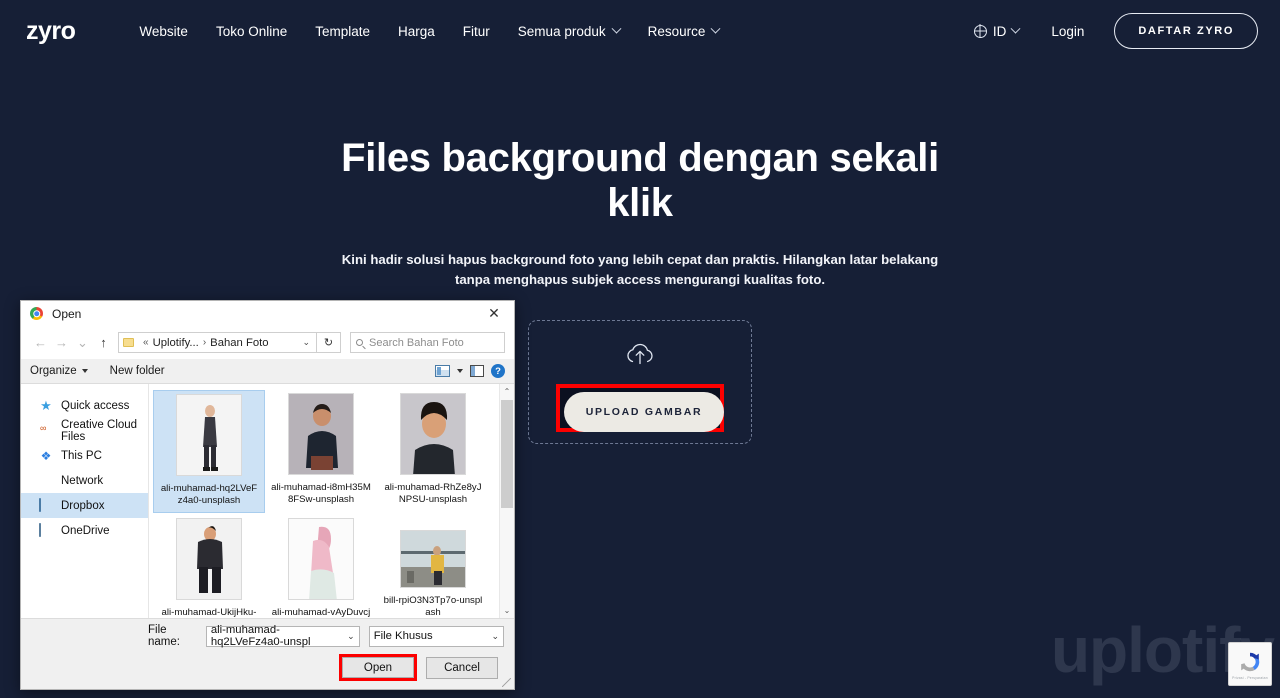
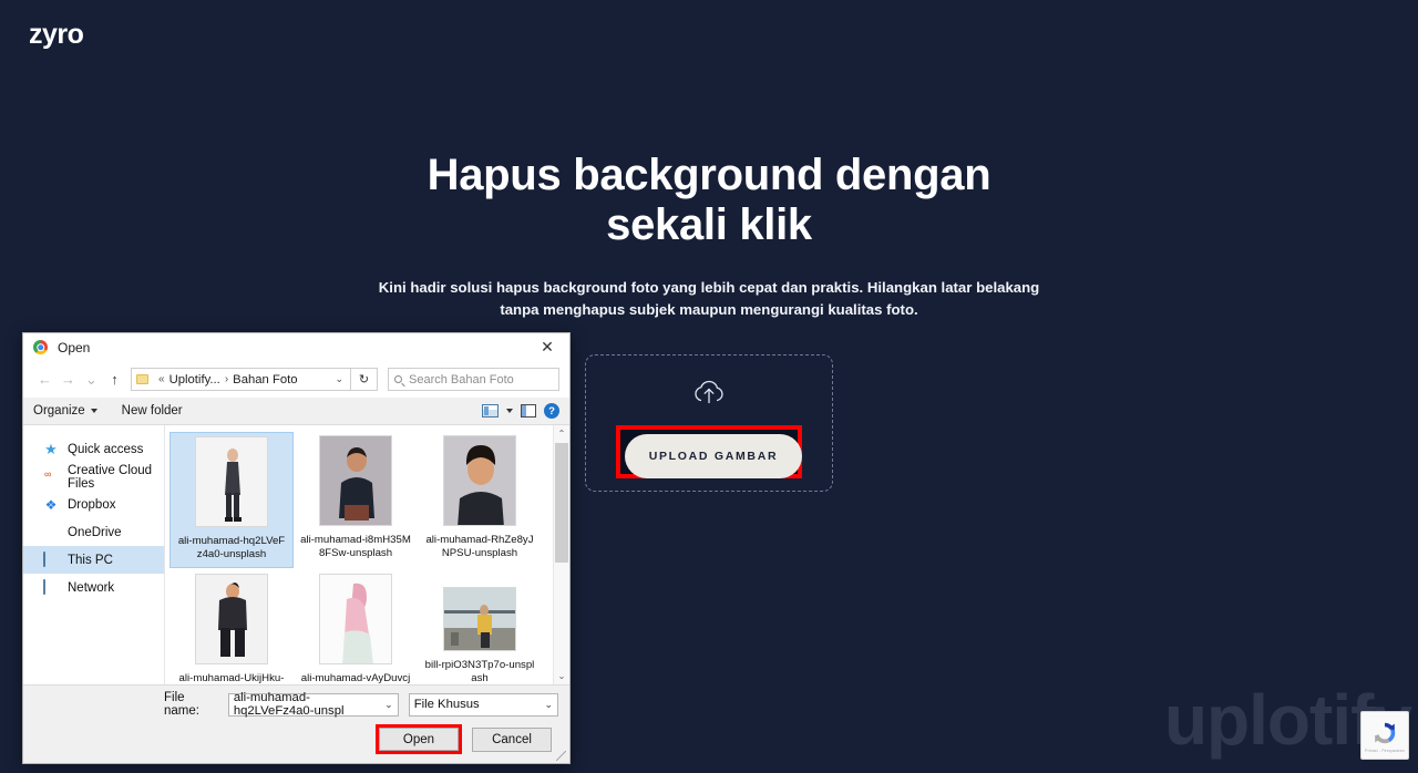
  zyro
- Website
- Toko Online
- Template
- Harga
- Fitur
- Semua produk
- Resource
- ID
- Login
- DAFTAR ZYRO
- Files background dengan sekali klik
+ Hapus background dengan sekali klik
- Kini hadir solusi hapus background foto yang lebih cepat dan praktis. Hilangkan latar belakang tanpa menghapus subjek access mengurangi kualitas foto.
+ Kini hadir solusi hapus background foto yang lebih cepat dan praktis. Hilangkan latar belakang tanpa menghapus subjek maupun mengurangi kualitas foto.
  UPLOAD GAMBAR
  uploti
  Open
  ✕
  ←
  →
  ⌄
  ↑
  «
  Uplotify...
  ›
  Bahan Foto
  ⌄
  ↻
  Search Bahan Foto
  Organize
  New folder
  ?
  ★
  Quick access
  Creative Cloud Files
  ❖
- This PC
+ Dropbox
- Network
+ OneDrive
- Dropbox
+ This PC
- OneDrive
+ Network
  ali-muhamad-hq2LVeFz4a0-unsplash
  ali-muhamad-i8mH35M8FSw-unsplash
  ali-muhamad-RhZe8yJNPSU-unsplash
  bill-rpiO3N3Tp7o-unsplash
  ⌃
  ⌄
  File name:
  ali-muhamad-hq2LVeFz4a0-unspl
  ⌄
  File Khusus
  ⌄
  Open
  Cancel
